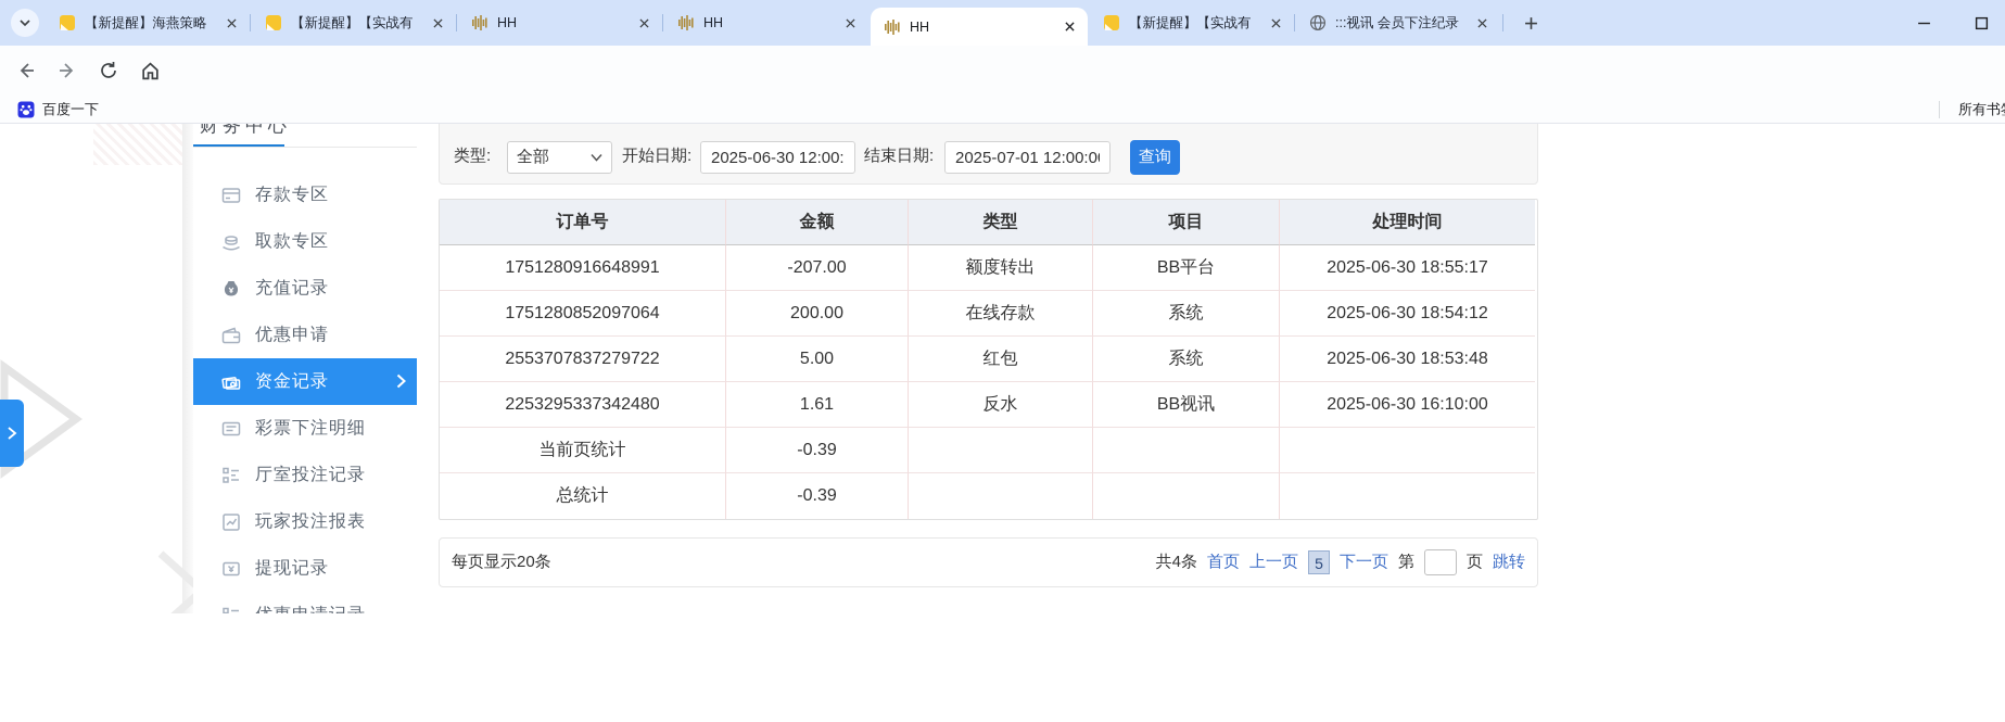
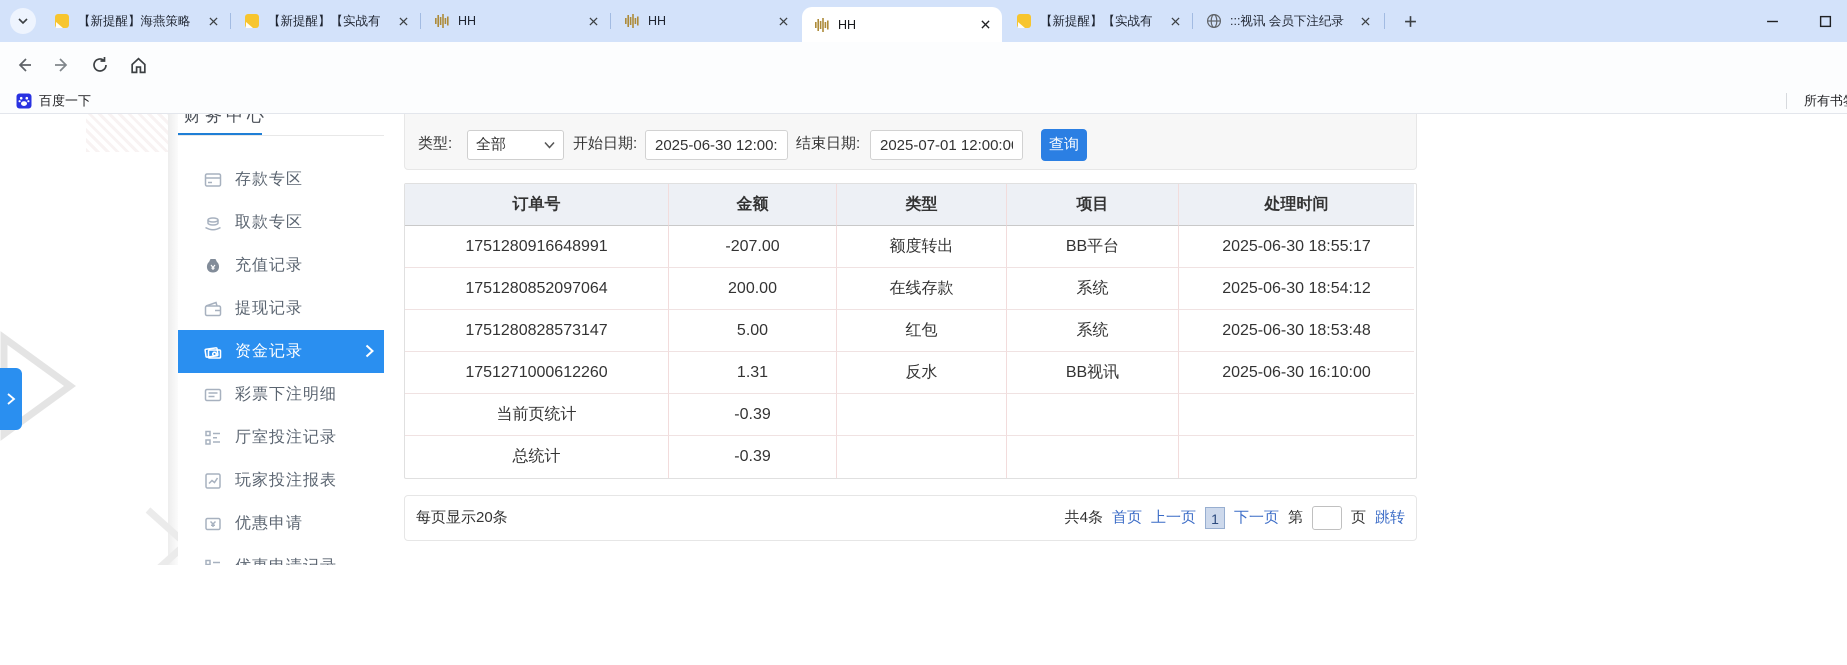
  【新提醒】海燕策略
  【新提醒】【实战有
  HH
  HH
  HH
  【新提醒】【实战有
  :::视讯 会员下注纪录
  百度一下
  所有书
  财务中心
  存款专区
  取款专区
  充值记录
- 优惠申请
+ 提现记录
  资金记录
  彩票下注明细
  厅室投注记录
  玩家投注报表
- 提现记录
+ 优惠申请
  类型:
  全部
  开始日期:
  2025-06-30 12:00:
  结束日期:
  2025-07-01 12:00:0
  查询
  订单号
  金额
  类型
  项目
  处理时间
  1751280916648991
  -207.00
  额度转出
  BB平台
  2025-06-30 18:55:17
  1751280852097064
  200.00
  在线存款
  系统
  2025-06-30 18:54:12
- 2553707837279722
+ 1751280828573147
  5.00
  红包
  系统
  2025-06-30 18:53:48
- 2253295337342480
+ 1751271000612260
- 1.61
+ 1.31
  反水
  BB视讯
  2025-06-30 16:10:00
  当前页统计
  -0.39
  总统计
  -0.39
  每页显示20条
  共4条
  首页
  上一页
- 5
+ 1
  下一页
  第
  页
  跳转
